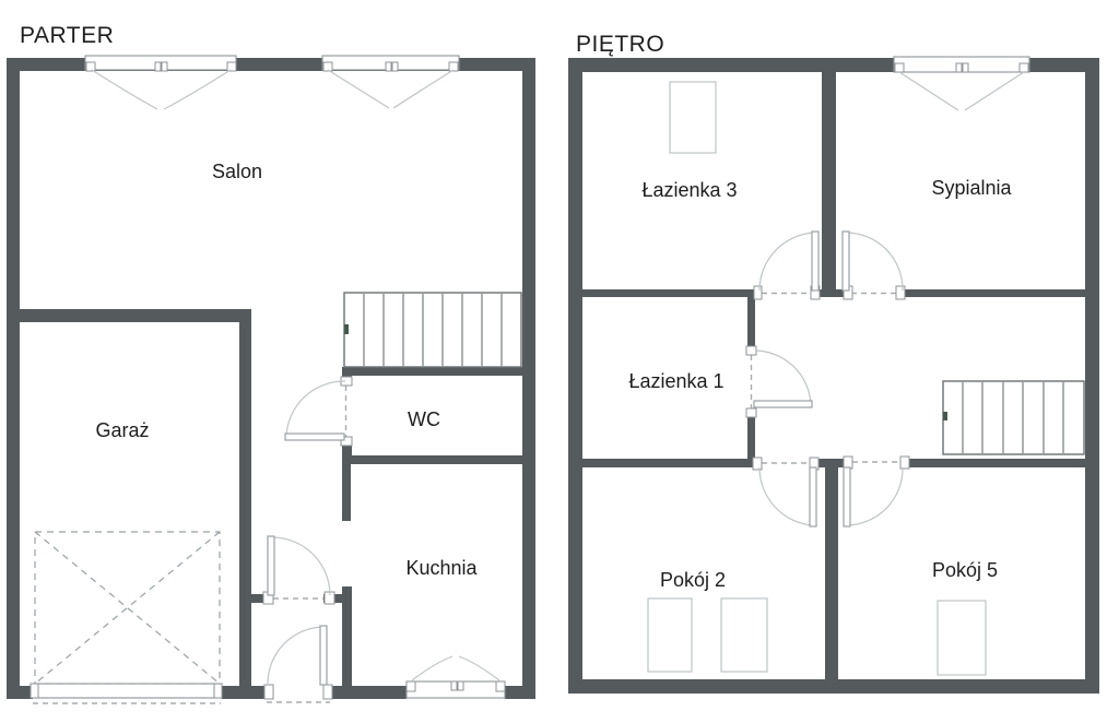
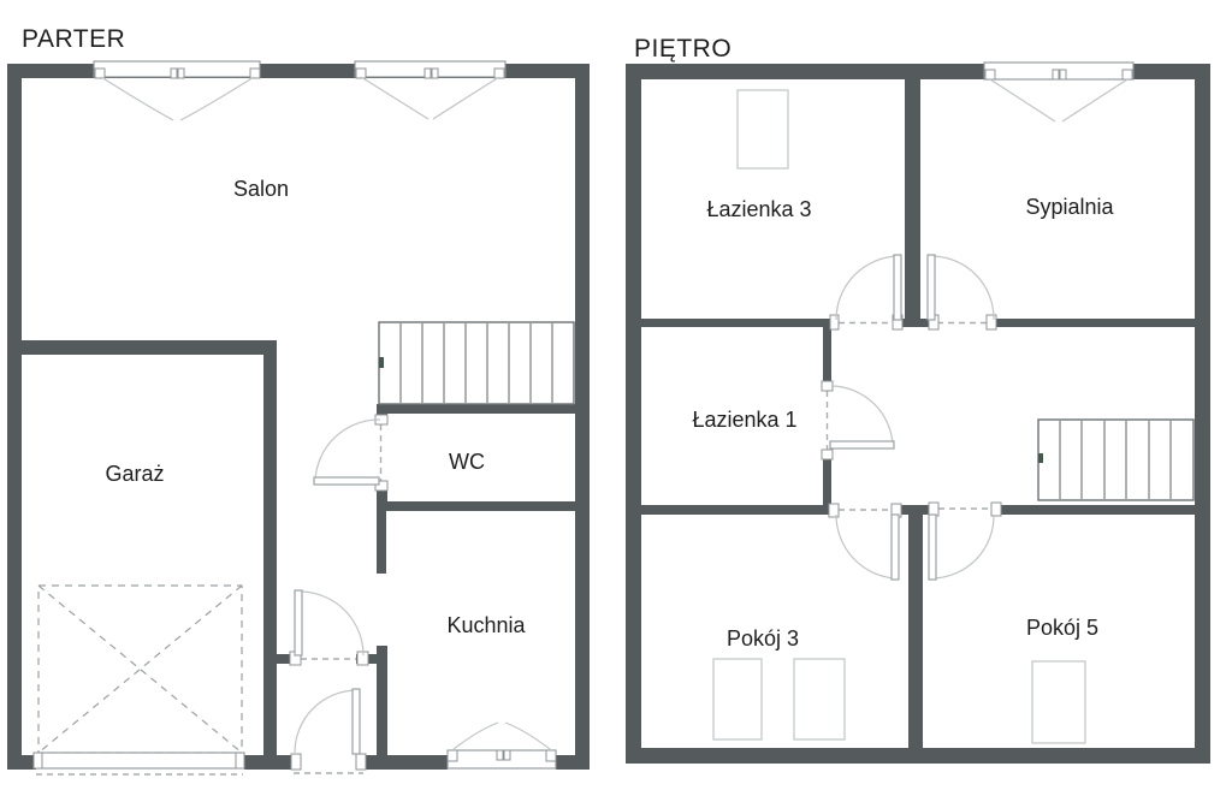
  PARTER
  Salon
  Garaż
  WC
  Kuchnia
  PIĘTRO
  Łazienka 3
  Sypialnia
  Łazienka 1
- Pokój 2
+ Pokój 3
  Pokój 5
